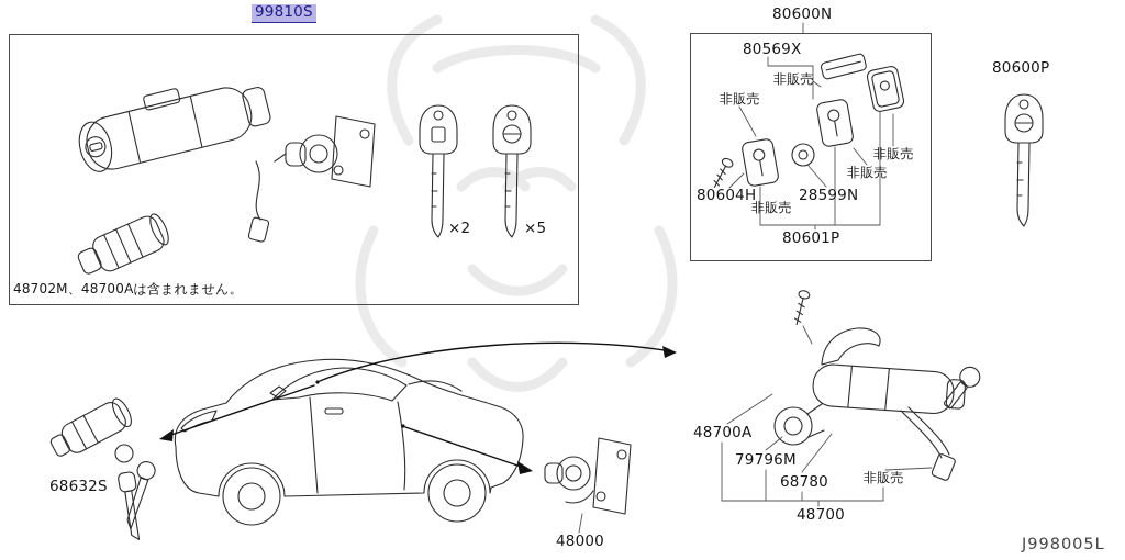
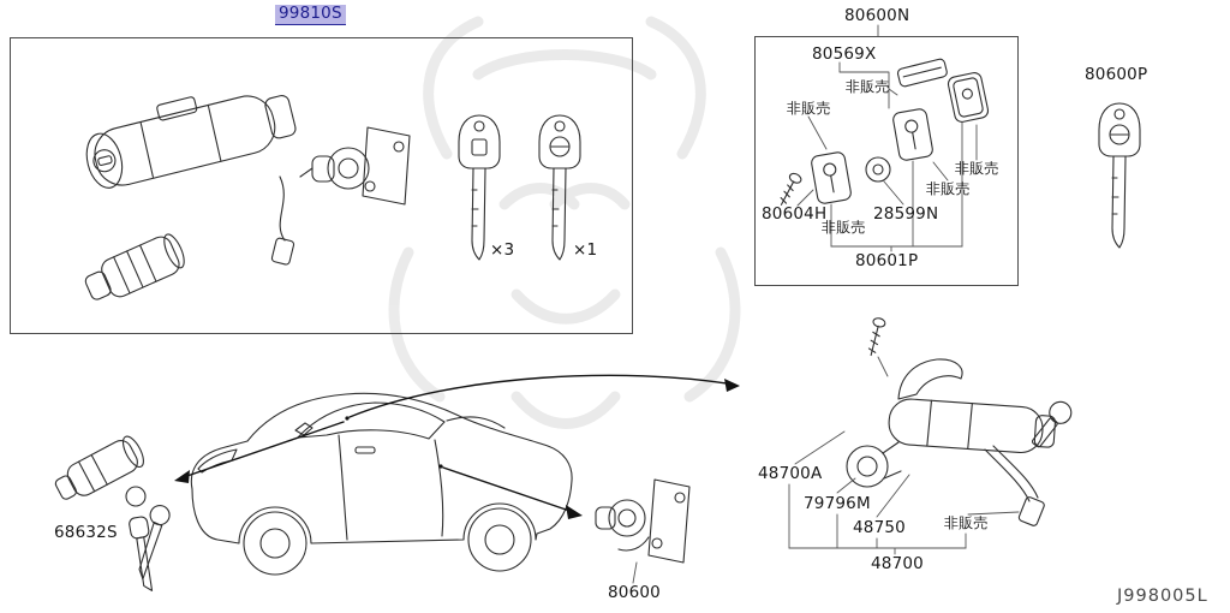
  99810S
- 48702M、48700Aは含まれません。
- ×2
+ ×3
- ×5
+ ×1
  80600N
  80569X
  非販売
  非販売
  非販売
  非販売
  非販売
  80604H
  28599N
  80601P
  80600P
  68632S
- 48000
+ 80600
  48700A
  79796M
- 68780
+ 48750
  非販売
  48700
  J998005L
